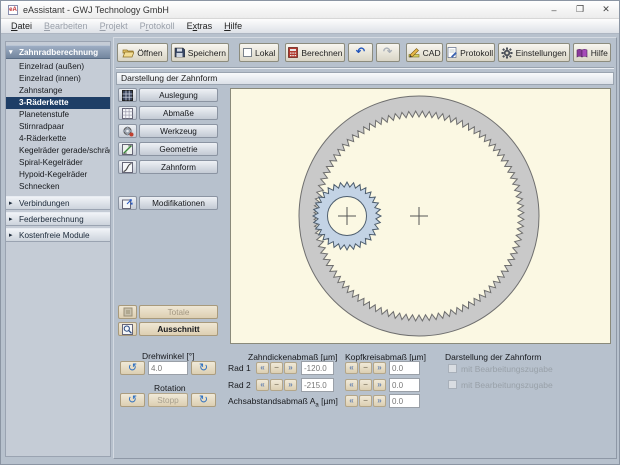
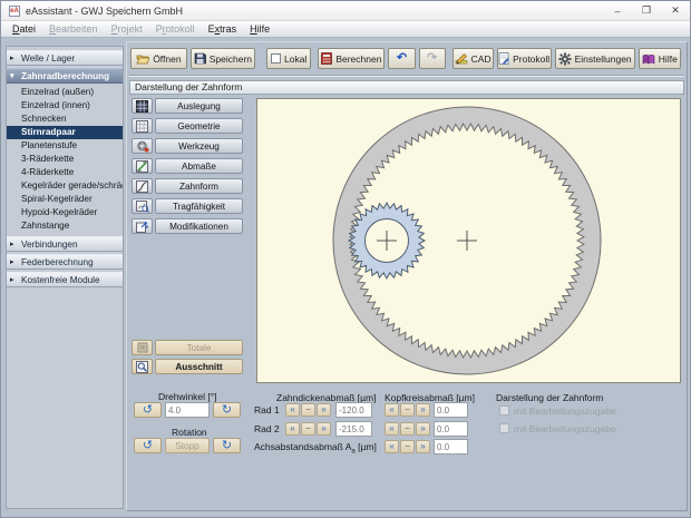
- eAssistant - GWJ Technology GmbH
+ eAssistant - GWJ Speichern GmbH
  –
  ❐
  ✕
  D
  atei
  B
  earbeiten
  P
  rojekt
  P
  r
  otokoll
  E
  x
  tras
  H
  ilfe
+ Welle / Lager
  Zahnradberechnung
  Einzelrad (außen)
  Einzelrad (innen)
- Zahnstange
+ Schnecken
- 3-Räderkette
+ Stirnradpaar
  Planetenstufe
- Stirnradpaar
+ 3-Räderkette
  4-Räderkette
  Kegelräder gerade/schrä
  Spiral-Kegelräder
  Hypoid-Kegelräder
- Schnecken
+ Zahnstange
  Verbindungen
  Federberechnung
  Kostenfreie Module
  Öffnen
  Speichern
  Lokal
  Berechnen
  ↶
  ↷
  CAD
  Protokoll
  Einstellungen
  Hilfe
  Darstellung der Zahnform
  Auslegung
- Abmaße
+ Geometrie
  Werkzeug
- Geometrie
+ Abmaße
  Zahnform
+ Tragfähigkeit
  Modifikationen
  Totale
  Ausschnitt
  Drehwinkel [°]
  ↺
  4.0
  ↻
  Rotation
  ↺
  Stopp
  ↻
  Zahndickenabmaß [µm]
  Rad 1
  «
  −
  »
  -120.0
  Rad 2
  «
  −
  »
  -215.0
  Kopfkreisabmaß [µm]
  «
  −
  »
  0.0
  «
  −
  »
  0.0
  Achsabstandsabmaß A [µm]
  «
  −
  »
  0.0
  Darstellung der Zahnform
  mit Bearbeitungszugabe
  mit Bearbeitungszugabe
